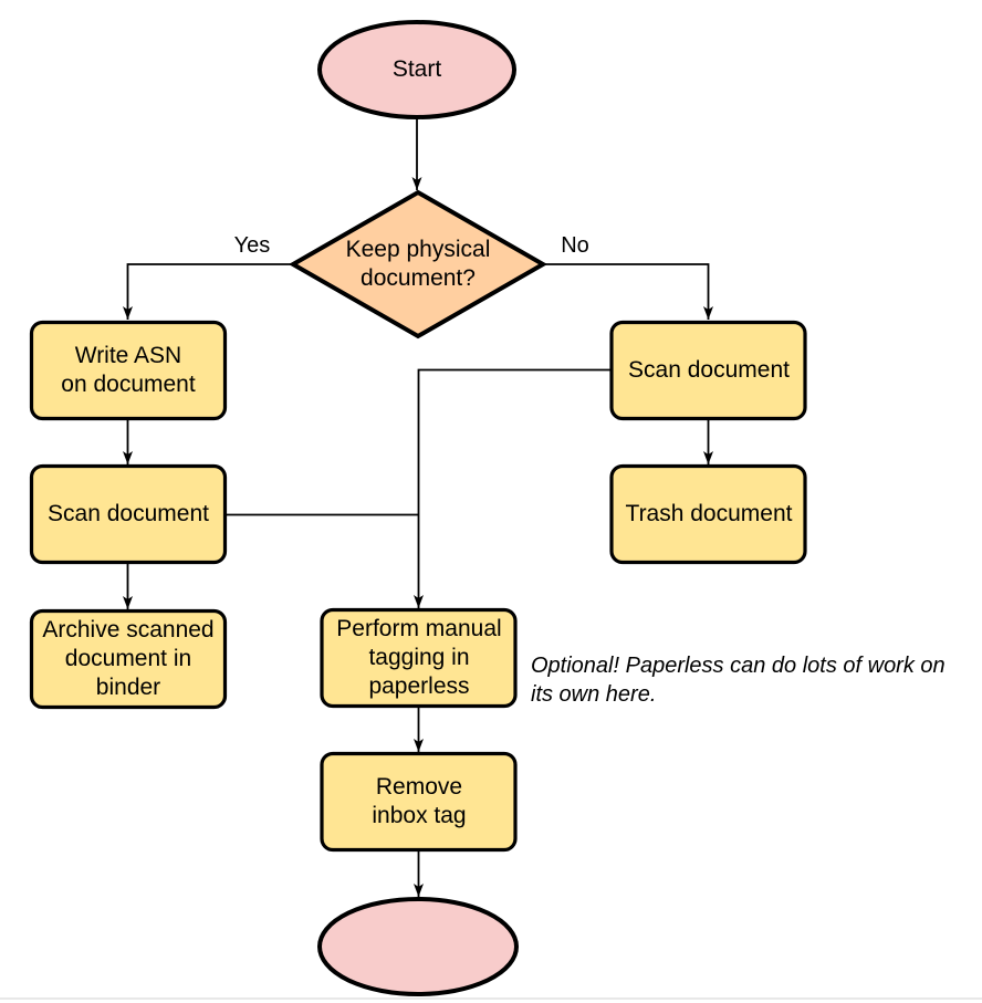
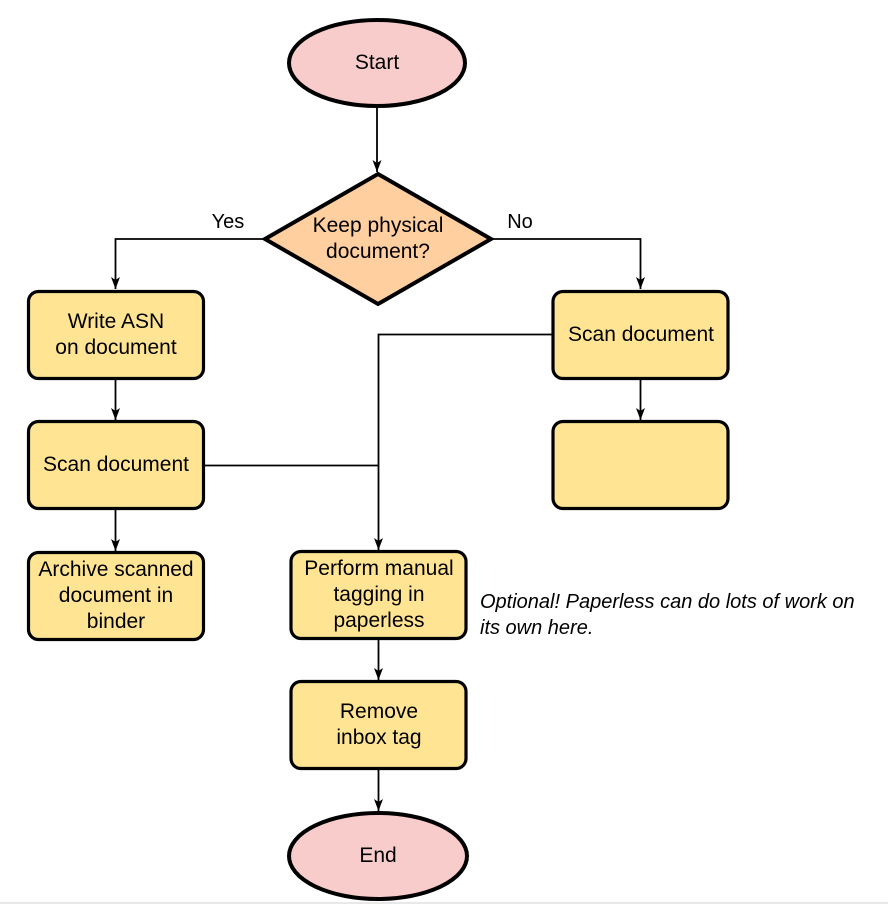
  Start
  Keep physical
  document?
  Write ASN
  on document
  Scan document
  Archive scanned
  document in
  binder
  Scan document
- Trash document
  Perform manual
  tagging in
  paperless
  Remove
  inbox tag
+ End
  Yes
  No
  Optional! Paperless can do lots of work on
  its own here.
